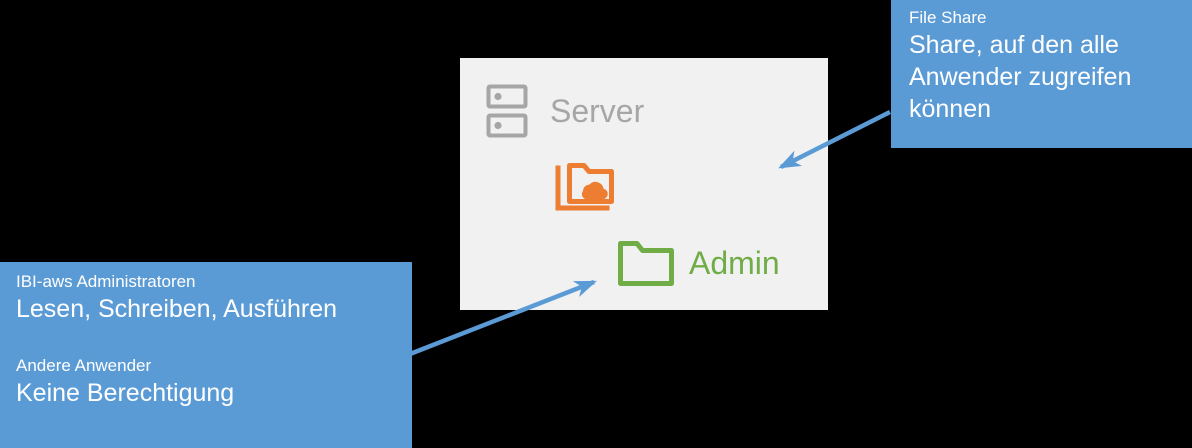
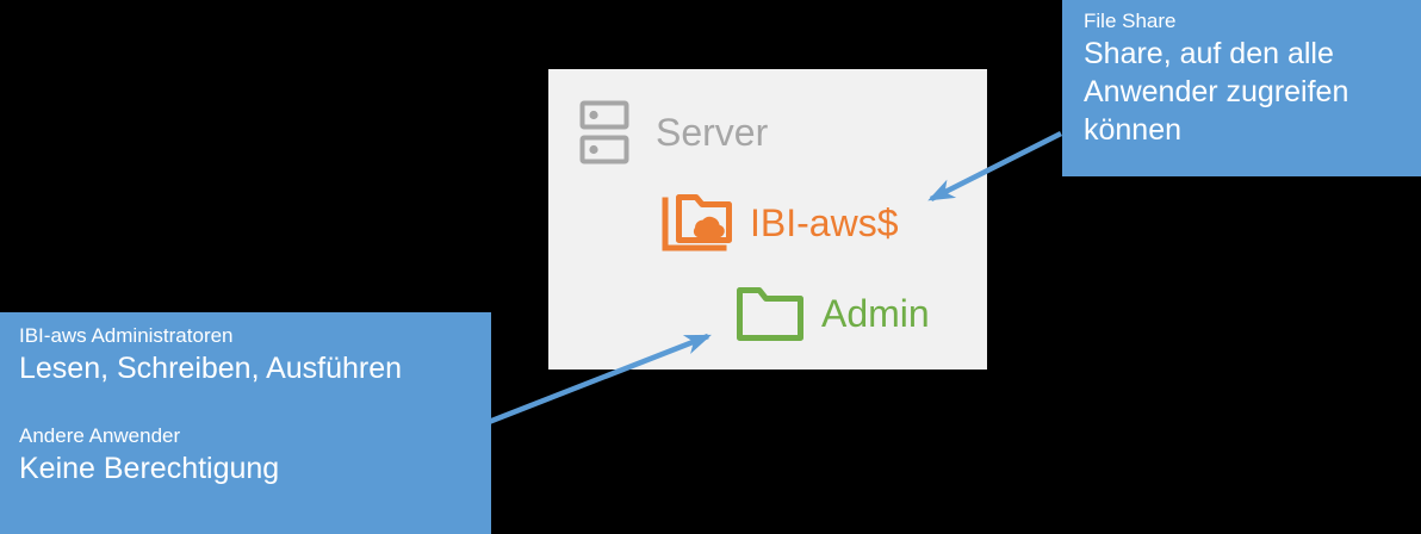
  Server
+ IBI-aws$
  Admin
  File Share
  Share, auf den alle
  Anwender zugreifen
  können
  IBI-aws Administratoren
  Lesen, Schreiben, Ausführen
  Andere Anwender
  Keine Berechtigung
